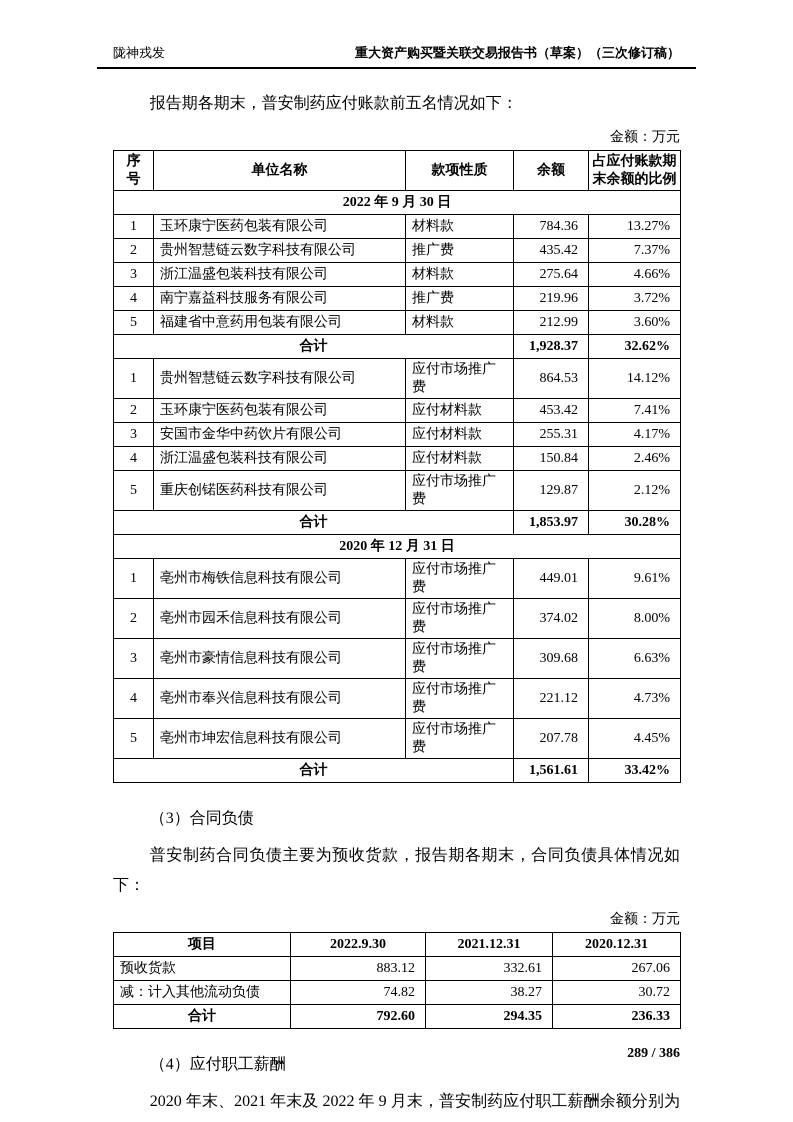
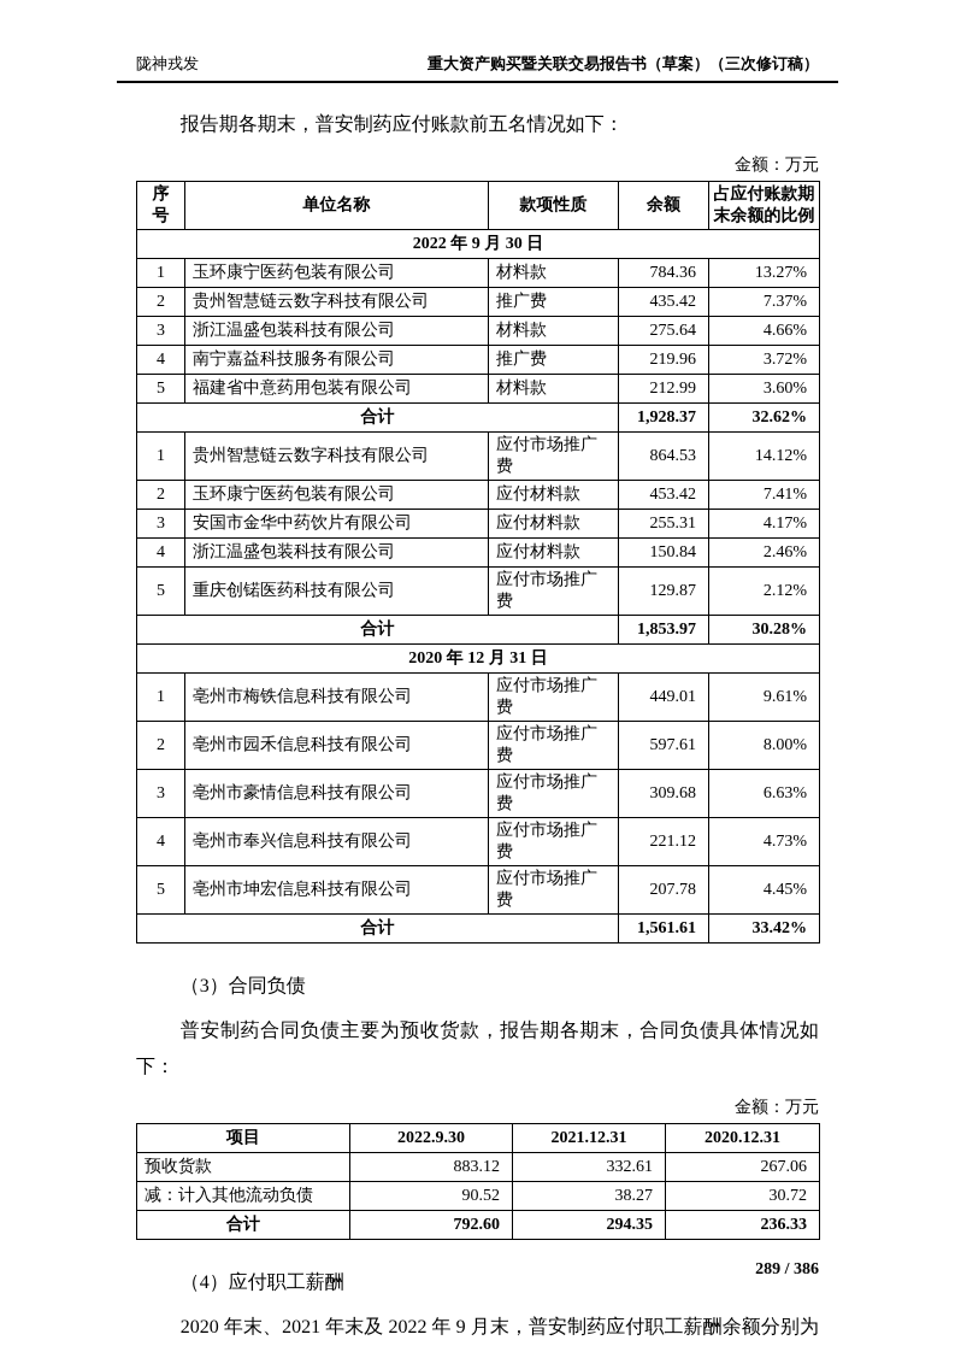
  陇神戎发
  重大资产购买暨关联交易报告书（草案）（三次修订稿）
  报告期各期末，普安制药应付账款前五名情况如下：
  金额：万元
  序号	单位名称	款项性质	余额	占应付账款期末余额的比例
  2022 年 9 月 30 日
  1	玉环康宁医药包装有限公司	材料款	784.36	13.27%
  2	贵州智慧链云数字科技有限公司	推广费	435.42	7.37%
  3	浙江温盛包装科技有限公司	材料款	275.64	4.66%
  4	南宁嘉益科技服务有限公司	推广费	219.96	3.72%
  5	福建省中意药用包装有限公司	材料款	212.99	3.60%
  合计	1,928.37	32.62%
  1	贵州智慧链云数字科技有限公司	应付市场推广费	864.53	14.12%
  2	玉环康宁医药包装有限公司	应付材料款	453.42	7.41%
  3	安国市金华中药饮片有限公司	应付材料款	255.31	4.17%
  4	浙江温盛包装科技有限公司	应付材料款	150.84	2.46%
  5	重庆创锘医药科技有限公司	应付市场推广费	129.87	2.12%
  合计	1,853.97	30.28%
  2020 年 12 月 31 日
  1	亳州市梅铁信息科技有限公司	应付市场推广费	449.01	9.61%
- 2	亳州市园禾信息科技有限公司	应付市场推广费	374.02	8.00%
+ 2	亳州市园禾信息科技有限公司	应付市场推广费	597.61	8.00%
  3	亳州市豪情信息科技有限公司	应付市场推广费	309.68	6.63%
  4	亳州市奉兴信息科技有限公司	应付市场推广费	221.12	4.73%
  5	亳州市坤宏信息科技有限公司	应付市场推广费	207.78	4.45%
  合计	1,561.61	33.42%
  （3）合同负债
  普安制药合同负债主要为预收货款，报告期各期末，合同负债具体情况如下：
  金额：万元
  项目	2022.9.30	2021.12.31	2020.12.31
  预收货款	883.12	332.61	267.06
- 减：计入其他流动负债	74.82	38.27	30.72
+ 减：计入其他流动负债	90.52	38.27	30.72
  合计	792.60	294.35	236.33
  （4）应付职工薪酬
  289 / 386
